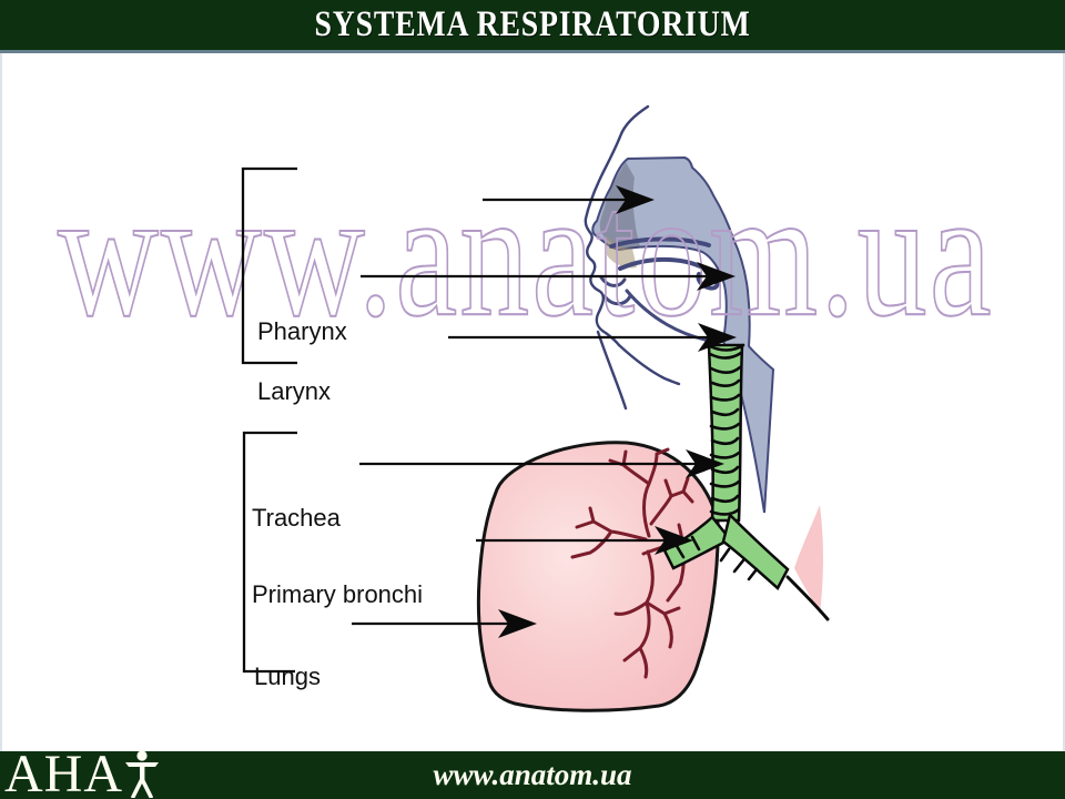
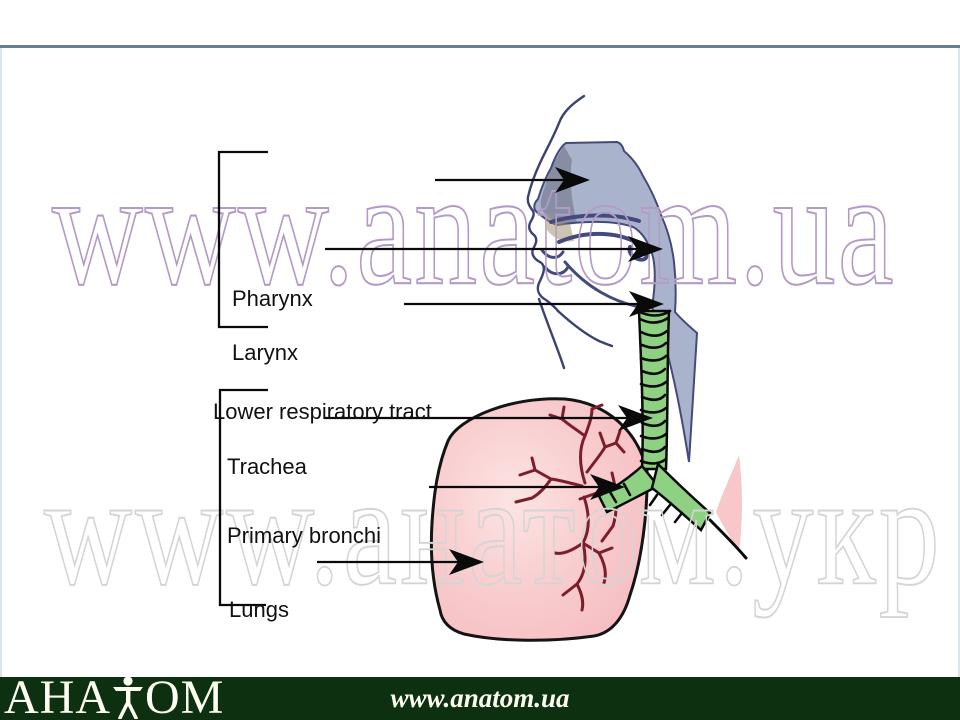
- SYSTEMA RESPIRATORIUM
  www.anatom.ua
+ www.анатом.укр
  Pharynx
  Larynx
+ Lower respiratory tract
  Trachea
  Primary bronchi
  Lungs
  АНА
+ ОМ
  www.anatom.ua
